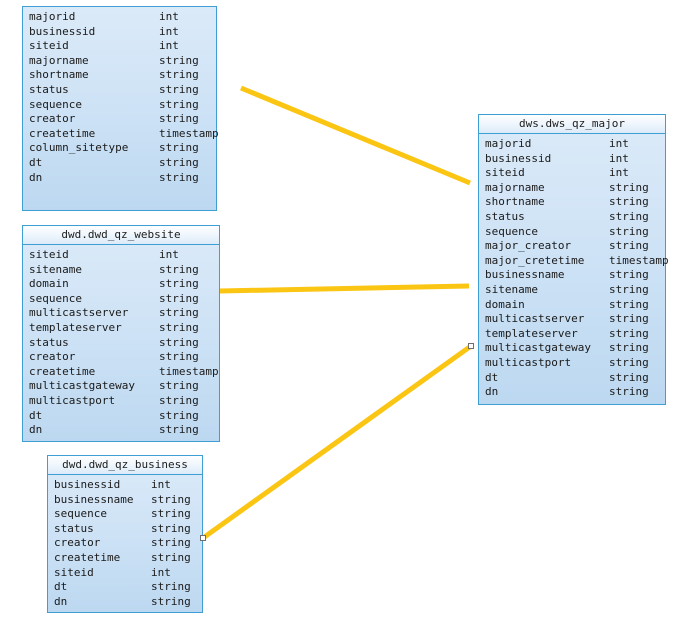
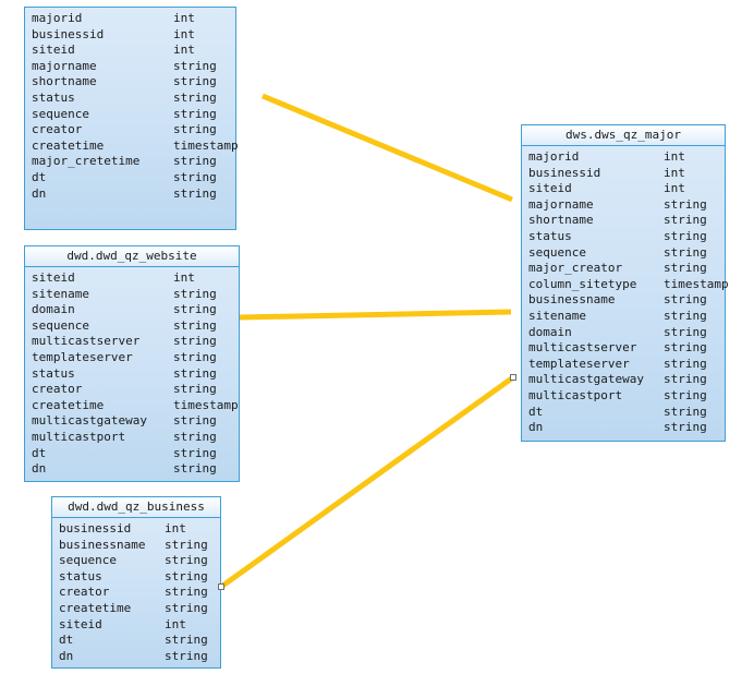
  majorid
  int
  businessid
  int
  siteid
  int
  majorname
  string
  shortname
  string
  status
  string
  sequence
  string
  creator
  string
  createtime
  timestamp
- column_sitetype
+ major_cretetime
  string
  dt
  string
  dn
  string
  dwd.dwd_qz_website
  siteid
  int
  sitename
  string
  domain
  string
  sequence
  string
  multicastserver
  string
  templateserver
  string
  status
  string
  creator
  string
  createtime
  timestamp
  multicastgateway
  string
  multicastport
  string
  dt
  string
  dn
  string
  dwd.dwd_qz_business
  businessid
  int
  businessname
  string
  sequence
  string
  status
  string
  creator
  string
  createtime
  string
  siteid
  int
  dt
  string
  dn
  string
  dws.dws_qz_major
  majorid
  int
  businessid
  int
  siteid
  int
  majorname
  string
  shortname
  string
  status
  string
  sequence
  string
  major_creator
  string
- major_cretetime
+ column_sitetype
  timestamp
  businessname
  string
  sitename
  string
  domain
  string
  multicastserver
  string
  templateserver
  string
  multicastgateway
  string
  multicastport
  string
  dt
  string
  dn
  string
